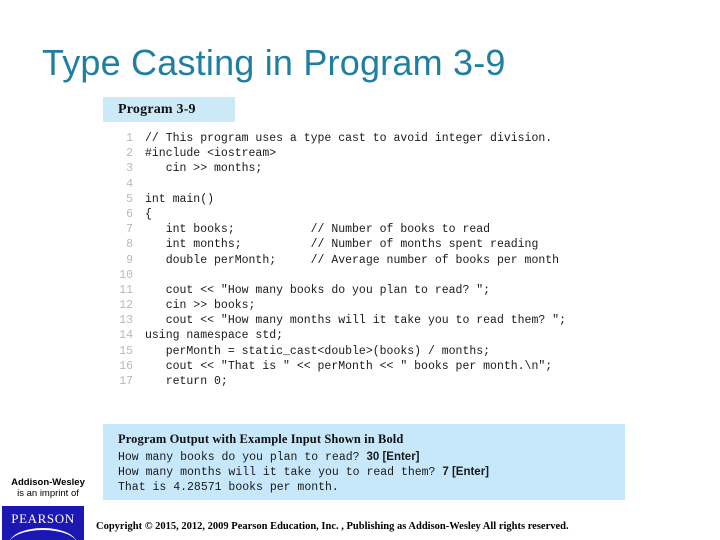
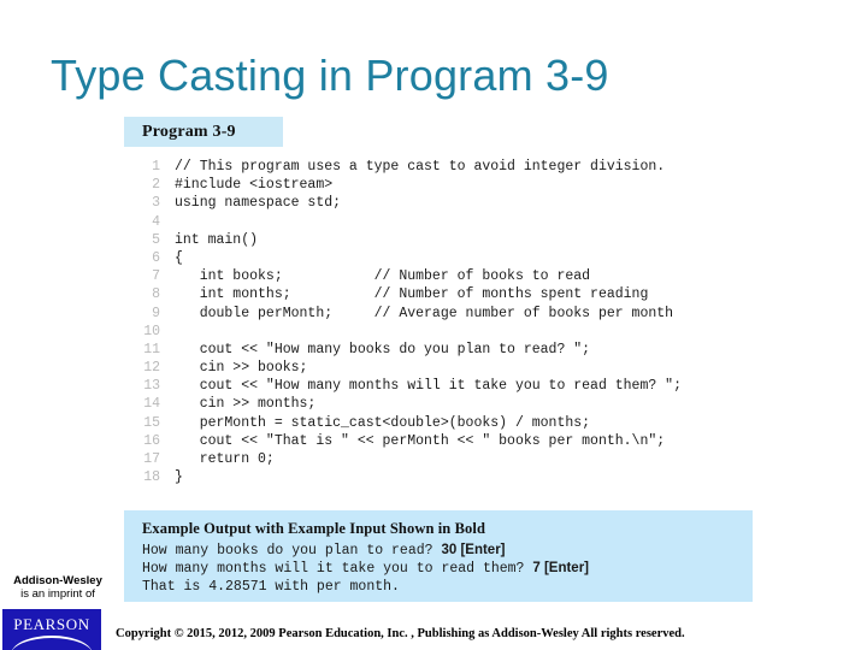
  Type Casting in Program 3-9
  Program 3-9
  1
  // This program uses a type cast to avoid integer division.
  2
  #include <iostream>
  3
- cin >> months;
+ using namespace std;
  4
  5
  int main()
  6
  {
  7
  int books; // Number of books to read
  8
  int months; // Number of months spent reading
  9
  double perMonth; // Average number of books per month
  10
  11
  cout << "How many books do you plan to read? ";
  12
  cin >> books;
  13
  cout << "How many months will it take you to read them? ";
  14
- using namespace std;
+ cin >> months;
  15
  perMonth = static_cast<double>(books) / months;
  16
  cout << "That is " << perMonth << " books per month.\n";
  17
  return 0;
+ 18
+ }
- Program Output with Example Input Shown in Bold
+ Example Output with Example Input Shown in Bold
  How many books do you plan to read? 30 [Enter]
  How many months will it take you to read them? 7 [Enter]
- That is 4.28571 books per month.
+ That is 4.28571 with per month.
  Addison-Wesley
  is an imprint of
  PEARSON
  Copyright © 2015, 2012, 2009 Pearson Education, Inc. , Publishing as Addison-Wesley All rights reserved.
